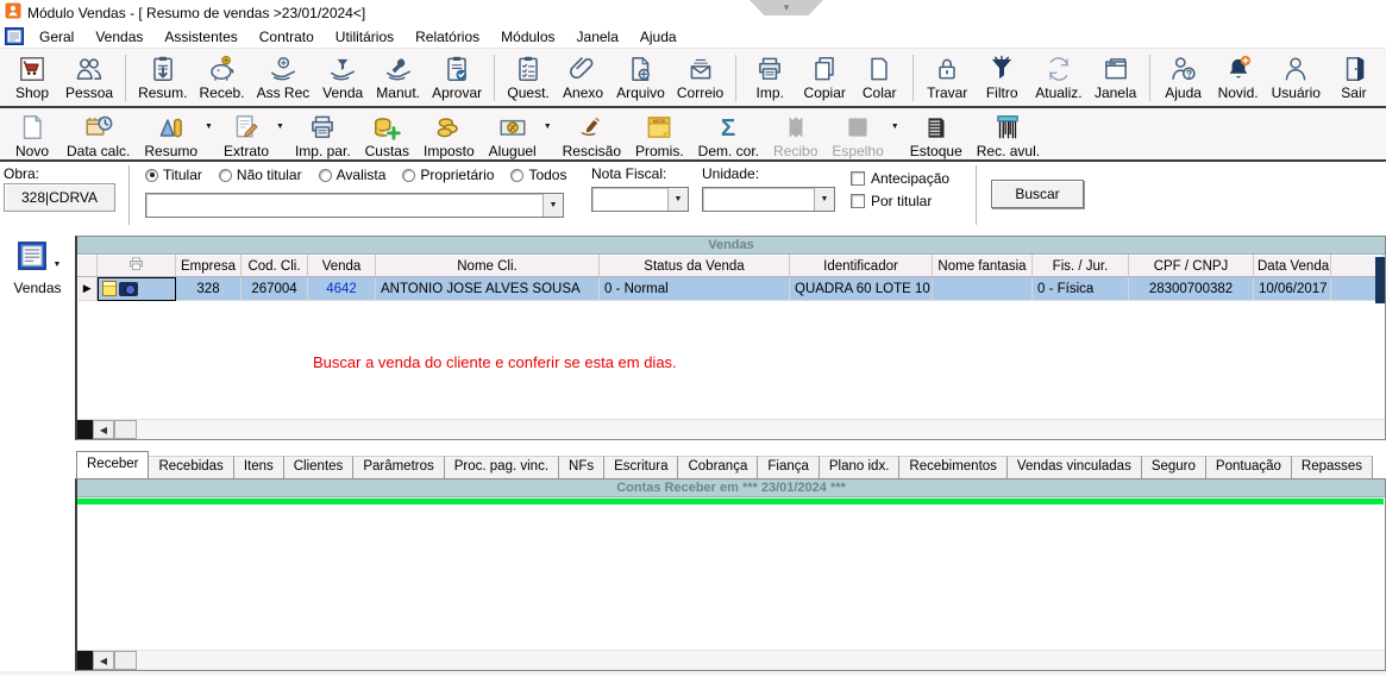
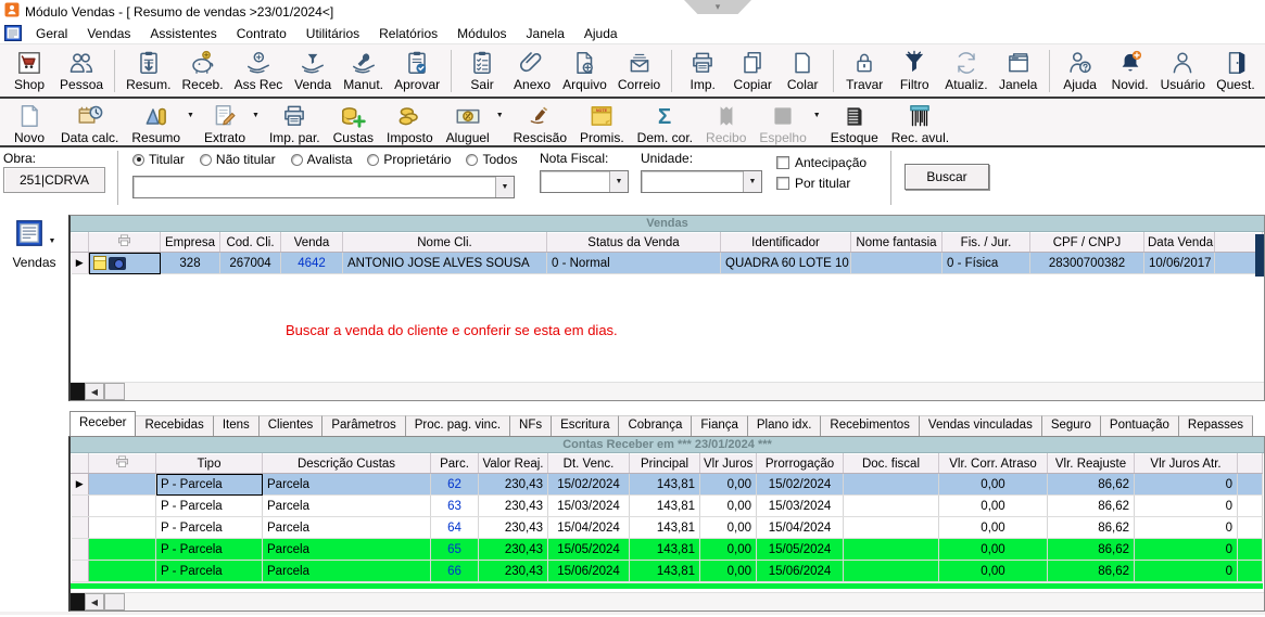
  Módulo Vendas - [ Resumo de vendas >23/01/2024<]
  ▾
  Geral
  Vendas
  Assistentes
  Contrato
  Utilitários
  Relatórios
  Módulos
  Janela
  Ajuda
  Shop
  Pessoa
  Resum.
  Receb.
  Ass Rec
  Venda
  Manut.
  Aprovar
- Quest.
+ Sair
  Anexo
  Arquivo
  Correio
  Imp.
  Copiar
  Colar
  Travar
  Filtro
  Atualiz.
  Janela
  Ajuda
  Novid.
  Usuário
- Sair
+ Quest.
  Novo
  Data calc.
  Resumo
  Extrato
  Imp. par.
  Custas
  Imposto
  Aluguel
  Rescisão
  Promis.
  Σ
  Dem. cor.
  Recibo
  Espelho
  Estoque
  Rec. avul.
  Obra:
- 328|CDRVA
+ 251|CDRVA
  Titular
  Não titular
  Avalista
  Proprietário
  Todos
  Nota Fiscal:
  Unidade:
  Antecipação
  Por titular
  Buscar
  Vendas
  Vendas
  		Empresa	Cod. Cli.	Venda	Nome Cli.	Status da Venda	Identificador	Nome fantasia	Fis. / Jur.	CPF / CNPJ	Data Venda
  ▶		328	267004	4642	ANTONIO JOSE ALVES SOUSA	0 - Normal	QUADRA 60 LOTE 10		0 - Física	28300700382	10/06/2017
  Buscar a venda do cliente e conferir se esta em dias.
  ◀
  Receber
  Recebidas
  Itens
  Clientes
  Parâmetros
  Proc. pag. vinc.
  NFs
  Escritura
  Cobrança
  Fiança
  Plano idx.
  Recebimentos
  Vendas vinculadas
  Seguro
  Pontuação
  Repasses
  Contas Receber em *** 23/01/2024 ***
+ 		Tipo	Descrição Custas	Parc.	Valor Reaj.	Dt. Venc.	Principal	Vlr Juros	Prorrogação	Doc. fiscal	Vlr. Corr. Atraso	Vlr. Reajuste	Vlr Juros Atr.
+ ▶		P - Parcela	Parcela	62	230,43	15/02/2024	143,81	0,00	15/02/2024		0,00	86,62	0
+ 		P - Parcela	Parcela	63	230,43	15/03/2024	143,81	0,00	15/03/2024		0,00	86,62	0
+ 		P - Parcela	Parcela	64	230,43	15/04/2024	143,81	0,00	15/04/2024		0,00	86,62	0
+ 		P - Parcela	Parcela	65	230,43	15/05/2024	143,81	0,00	15/05/2024		0,00	86,62	0
+ 		P - Parcela	Parcela	66	230,43	15/06/2024	143,81	0,00	15/06/2024		0,00	86,62	0
  ◀
